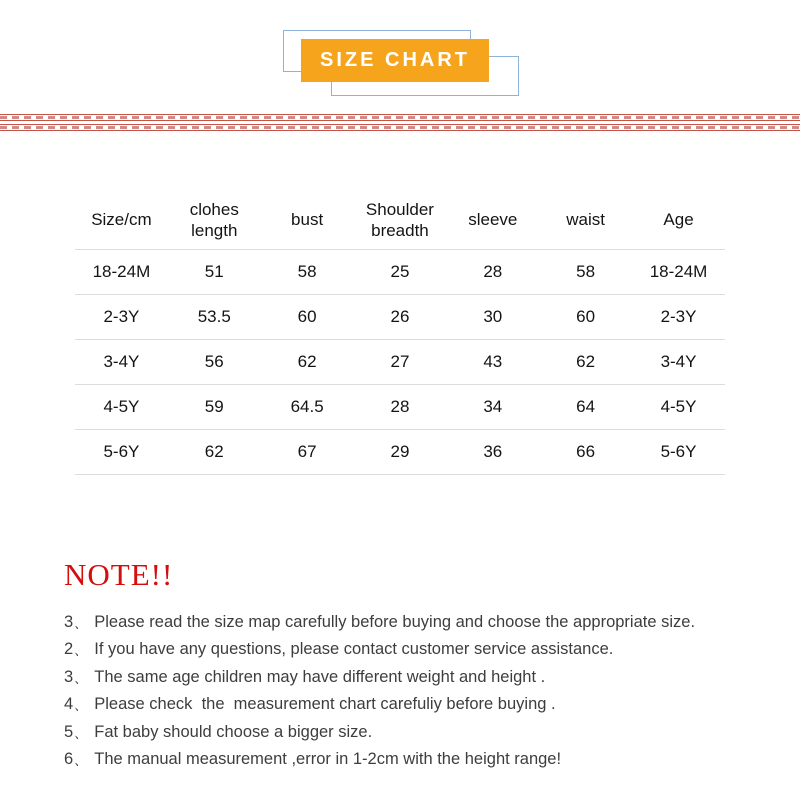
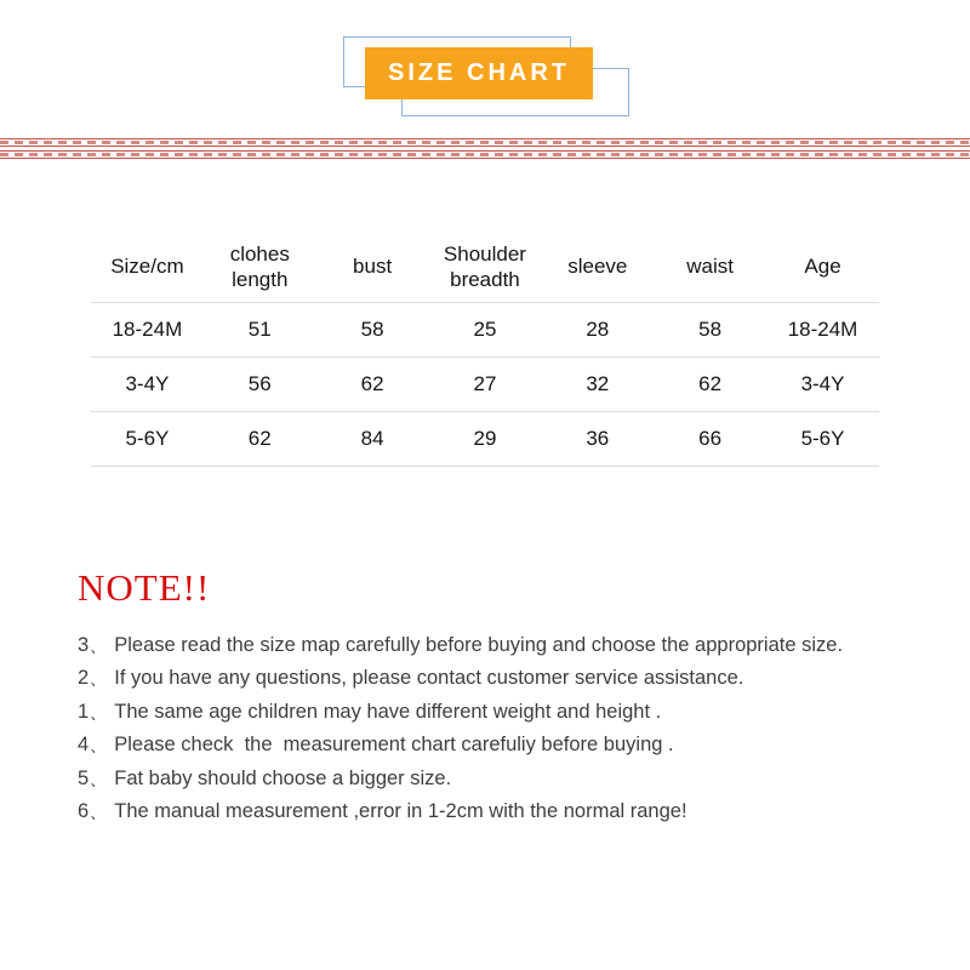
  SIZE CHART
  Size/cm	clohes length	bust	Shoulder breadth	sleeve	waist	Age
  18-24M	51	58	25	28	58	18-24M
- 2-3Y	53.5	60	26	30	60	2-3Y
- 3-4Y	56	62	27	43	62	3-4Y
+ 3-4Y	56	62	27	32	62	3-4Y
- 4-5Y	59	64.5	28	34	64	4-5Y
- 5-6Y	62	67	29	36	66	5-6Y
+ 5-6Y	62	84	29	36	66	5-6Y
  NOTE!!
  3、 Please read the size map carefully before buying and choose the appropriate size.
  2、 If you have any questions, please contact customer service assistance.
- 3、 The same age children may have different weight and height .
+ 1、 The same age children may have different weight and height .
  4、 Please check the measurement chart carefuliy before buying .
  5、 Fat baby should choose a bigger size.
- 6、 The manual measurement ,error in 1-2cm with the height range!
+ 6、 The manual measurement ,error in 1-2cm with the normal range!
